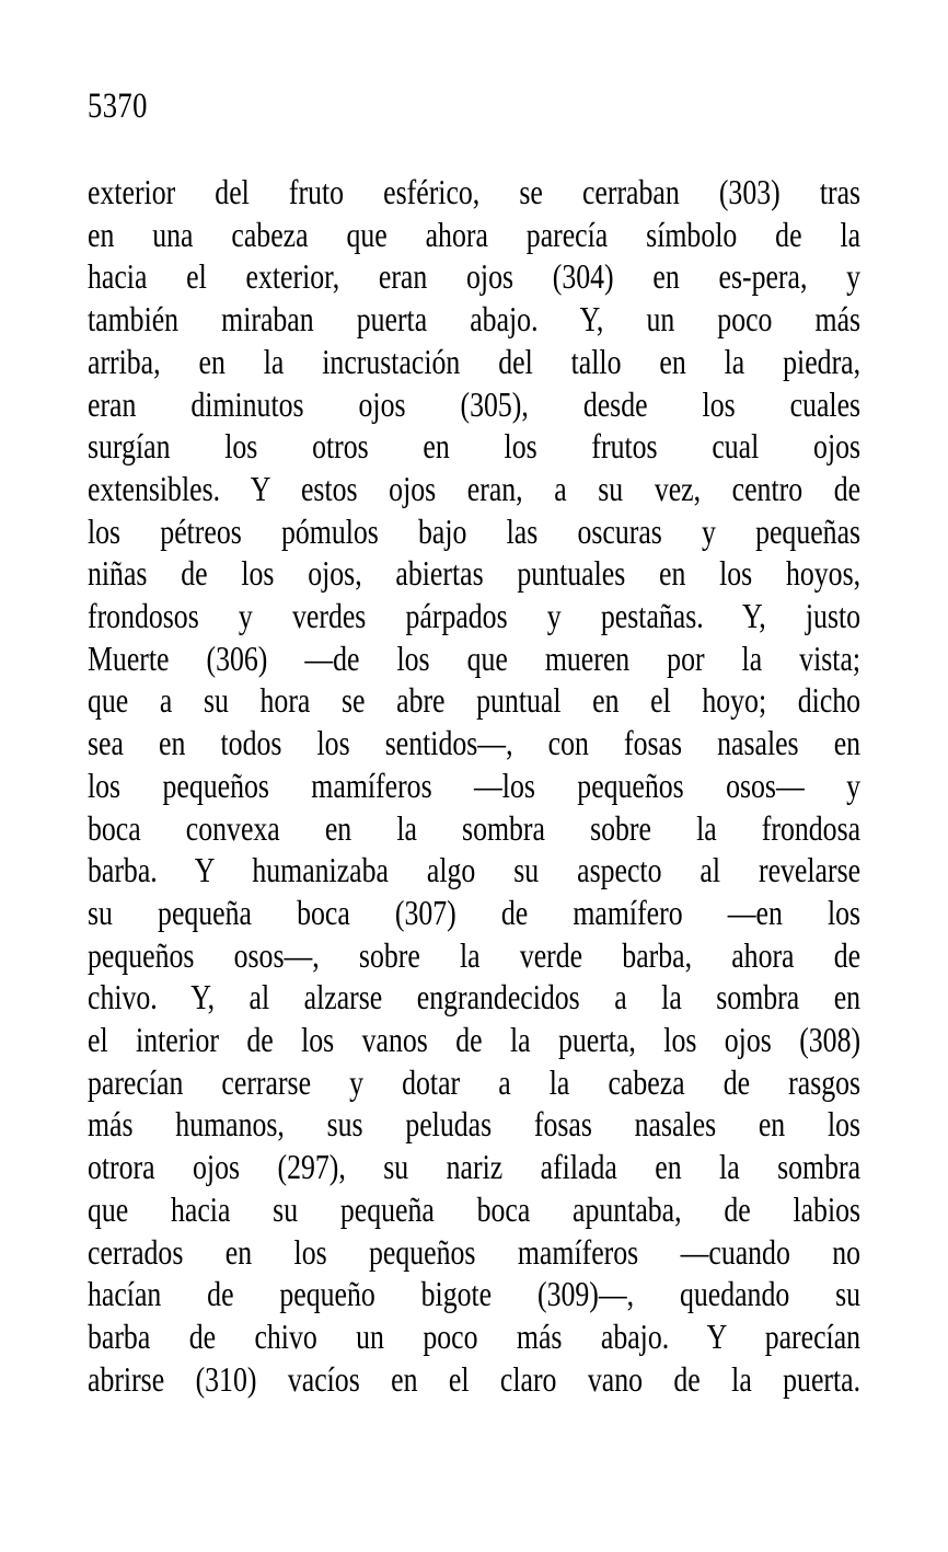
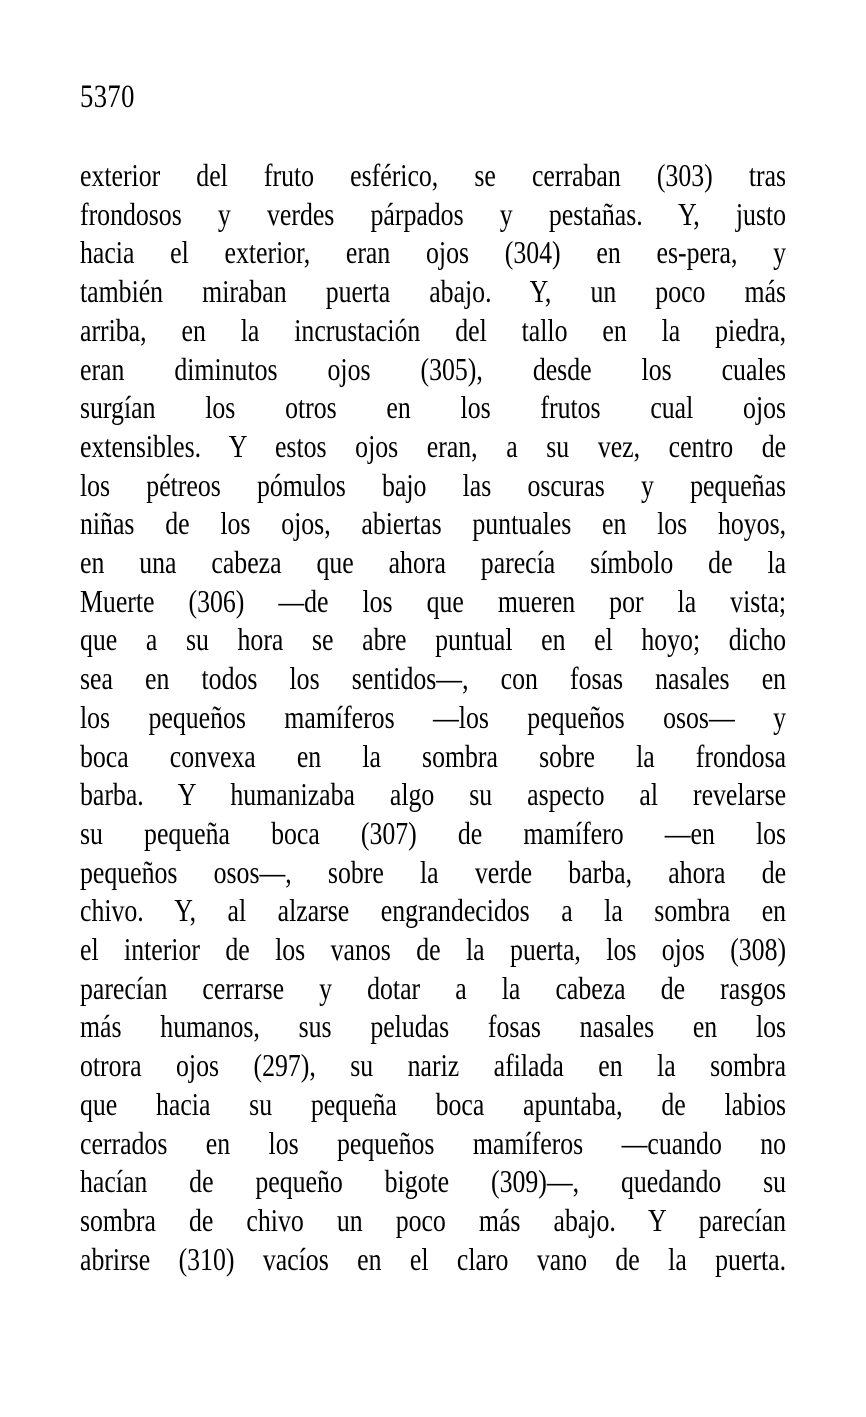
  5370
  exterior del fruto esférico, se cerraban (303) tras
- en una cabeza que ahora parecía símbolo de la
+ frondosos y verdes párpados y pestañas. Y, justo
  hacia el exterior, eran ojos (304) en es-pera, y
  también miraban puerta abajo. Y, un poco más
  arriba, en la incrustación del tallo en la piedra,
  eran diminutos ojos (305), desde los cuales
  surgían los otros en los frutos cual ojos
  extensibles. Y estos ojos eran, a su vez, centro de
  los pétreos pómulos bajo las oscuras y pequeñas
  niñas de los ojos, abiertas puntuales en los hoyos,
- frondosos y verdes párpados y pestañas. Y, justo
+ en una cabeza que ahora parecía símbolo de la
  Muerte (306) —de los que mueren por la vista;
  que a su hora se abre puntual en el hoyo; dicho
  sea en todos los sentidos—, con fosas nasales en
  los pequeños mamíferos —los pequeños osos— y
  boca convexa en la sombra sobre la frondosa
  barba. Y humanizaba algo su aspecto al revelarse
  su pequeña boca (307) de mamífero —en los
  pequeños osos—, sobre la verde barba, ahora de
  chivo. Y, al alzarse engrandecidos a la sombra en
  el interior de los vanos de la puerta, los ojos (308)
  parecían cerrarse y dotar a la cabeza de rasgos
  más humanos, sus peludas fosas nasales en los
  otrora ojos (297), su nariz afilada en la sombra
  que hacia su pequeña boca apuntaba, de labios
  cerrados en los pequeños mamíferos —cuando no
  hacían de pequeño bigote (309)—, quedando su
- barba de chivo un poco más abajo. Y parecían
+ sombra de chivo un poco más abajo. Y parecían
  abrirse (310) vacíos en el claro vano de la puerta.
